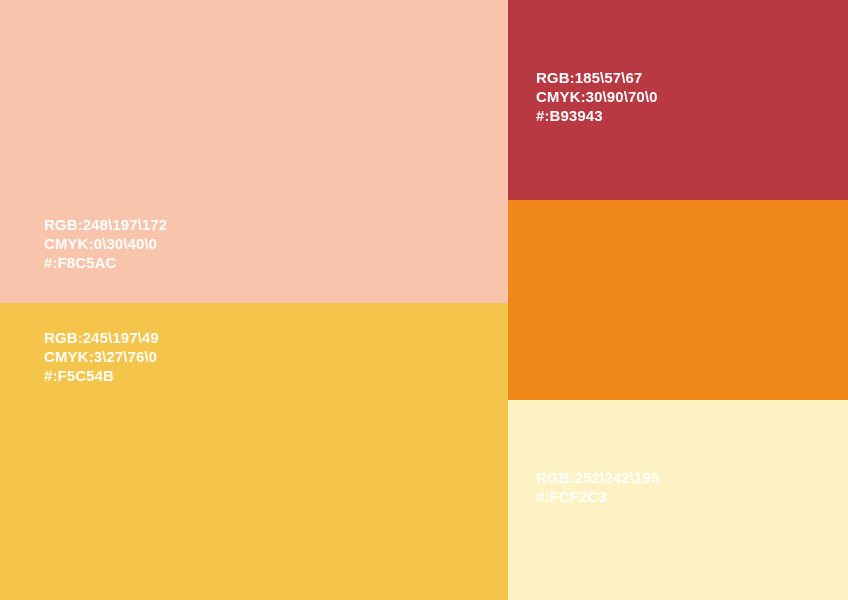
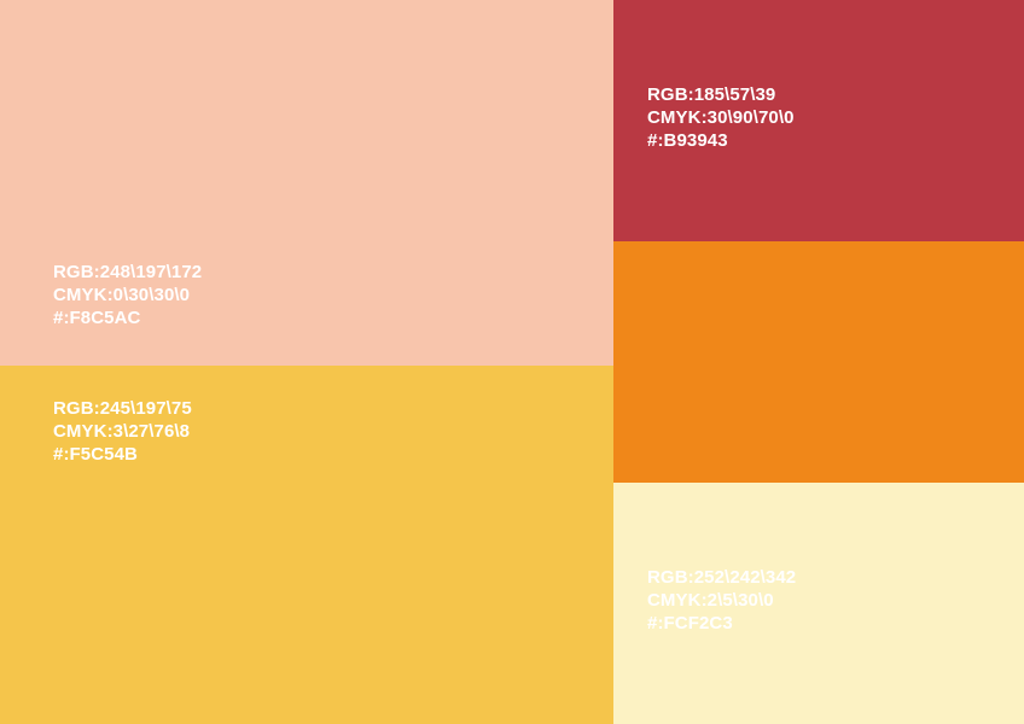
  RGB:248\197\172
- CMYK:0\30\40\0
+ CMYK:0\30\30\0
  #:F8C5AC
- RGB:245\197\49
+ RGB:245\197\75
- CMYK:3\27\76\0
+ CMYK:3\27\76\8
  #:F5C54B
- RGB:185\57\67
+ RGB:185\57\39
  CMYK:30\90\70\0
  #:B93943
- RGB:252\242\195
+ RGB:252\242\342
+ CMYK:2\5\30\0
  #:FCF2C3
